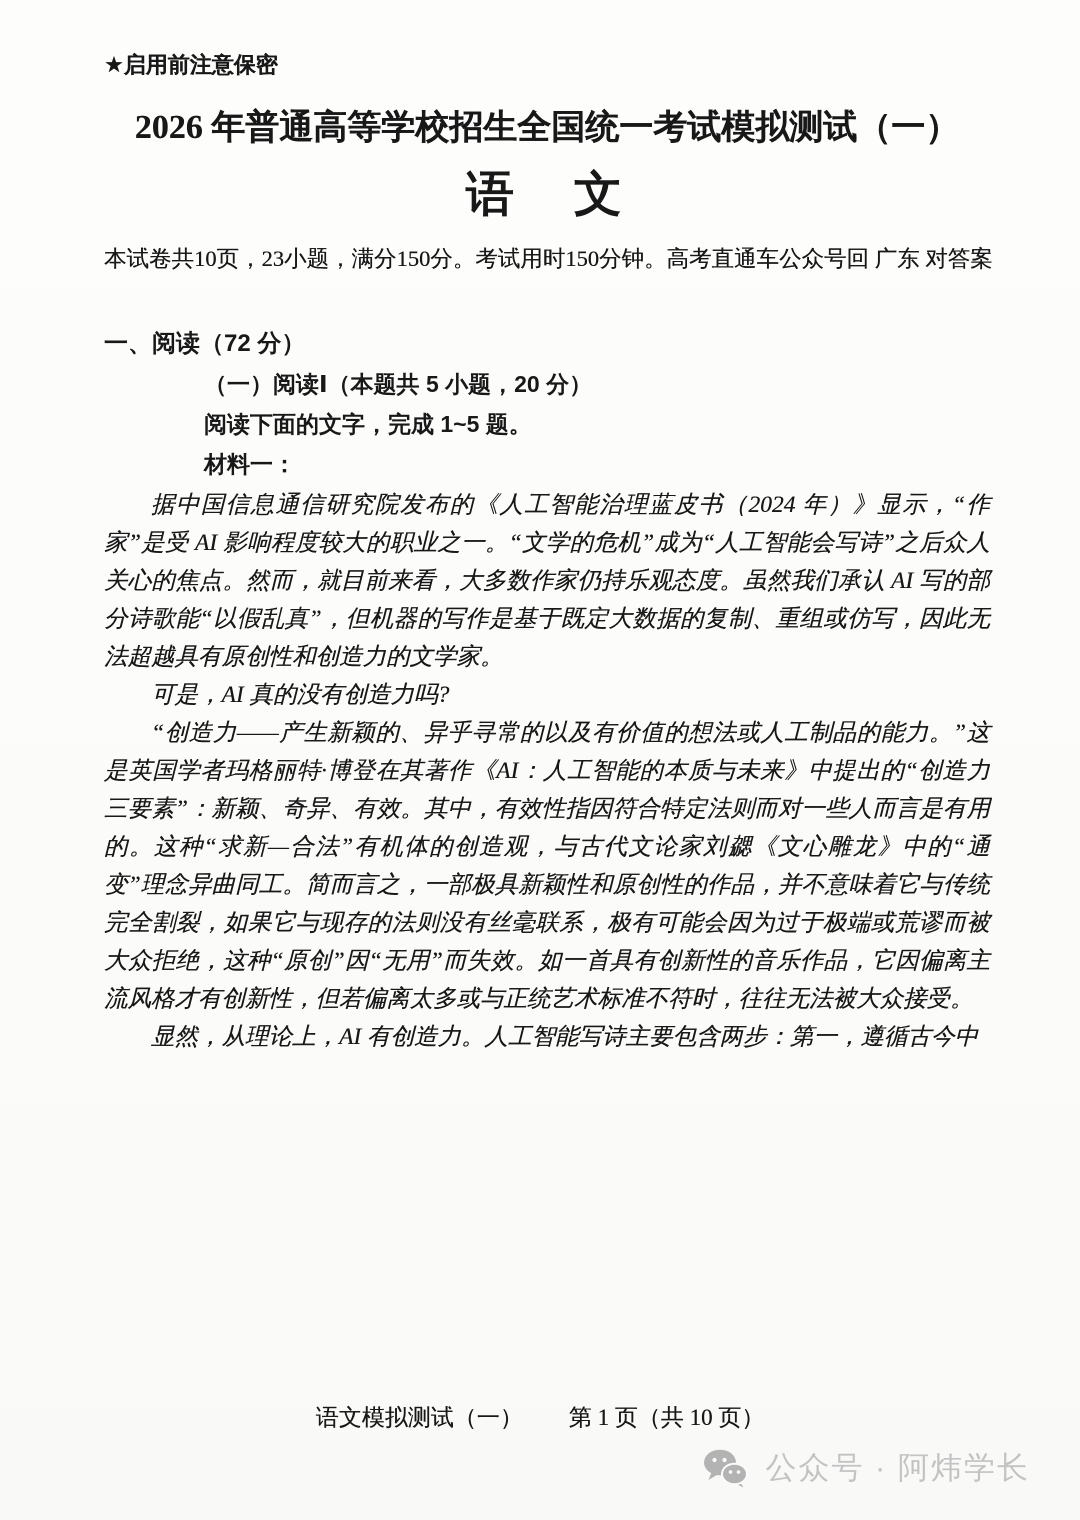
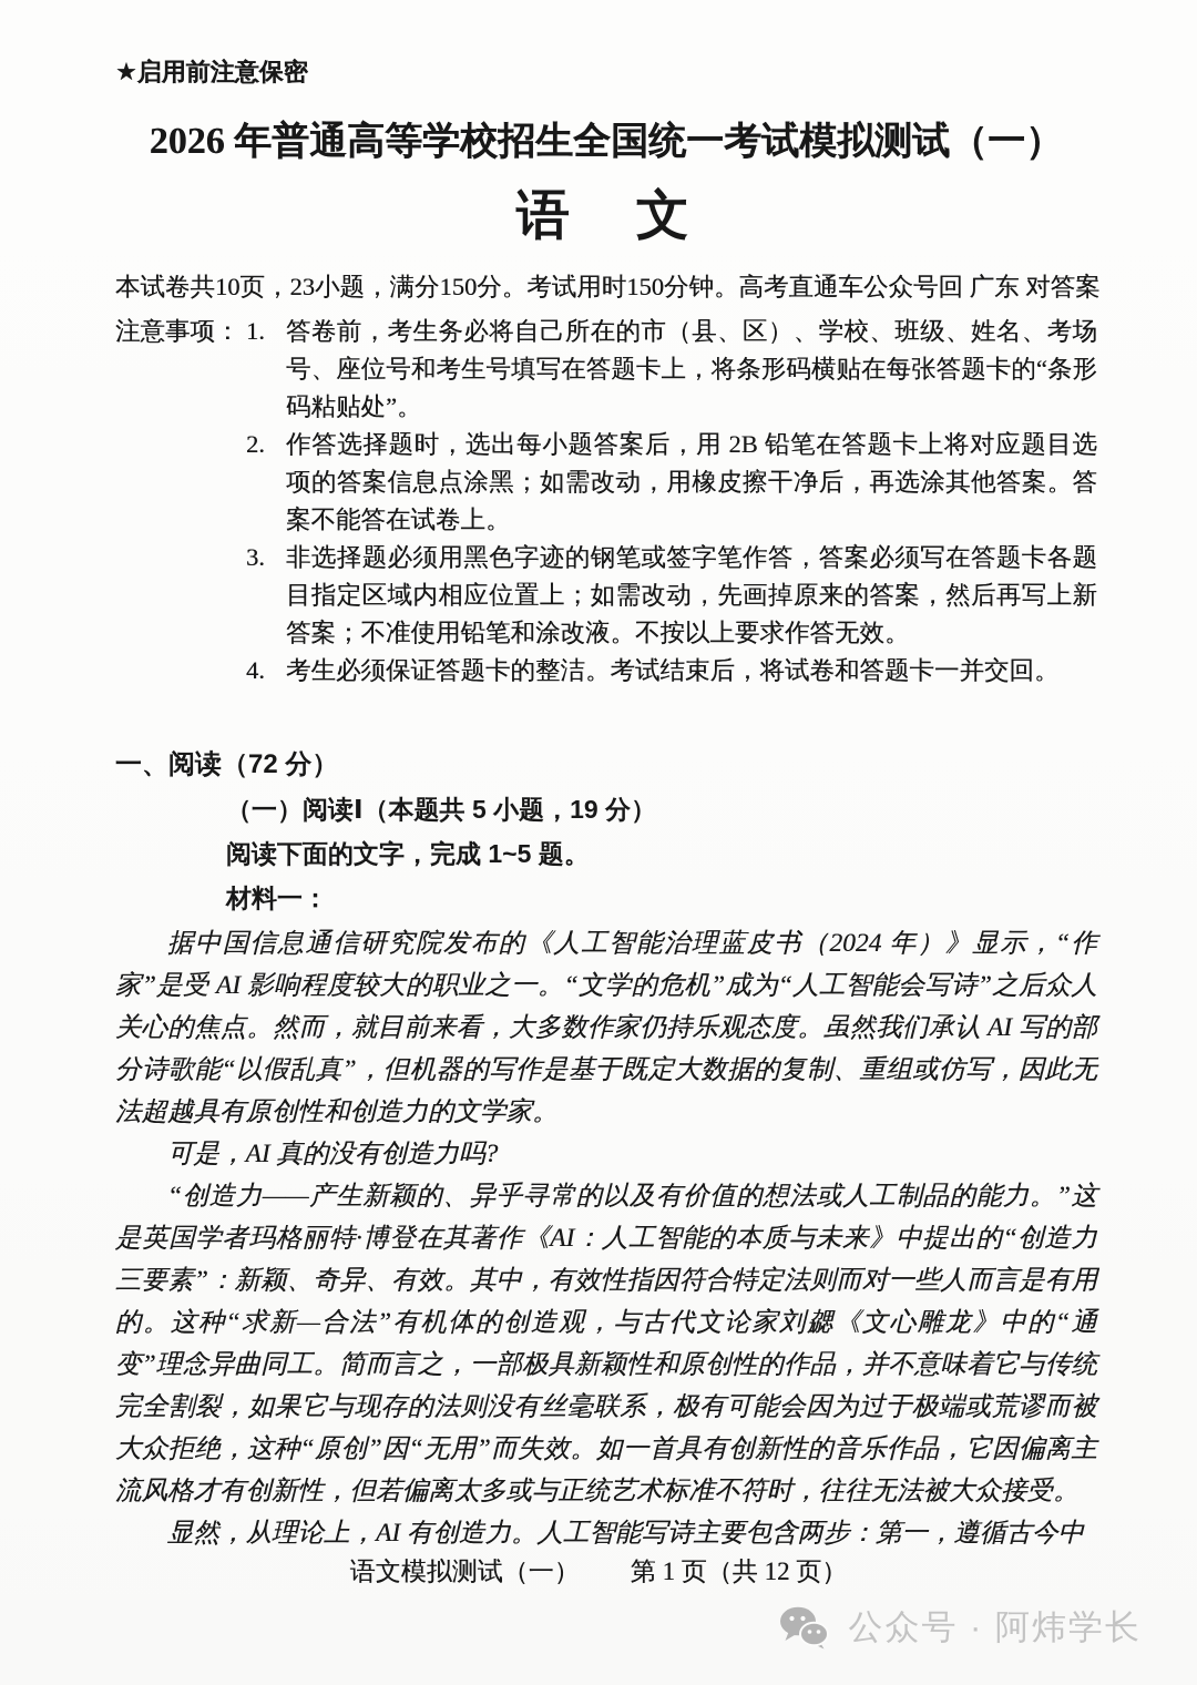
  ★启用前注意保密
  2026 年普通高等学校招生全国统一考试模拟测试（一）
  语 文
  本试卷共10页，23小题，满分150分。考试用时150分钟。高考直通车公众号回 广东 对答案
+ 注意事项：
+ 1.
+ 答卷前，考生务必将自己所在的市（县、区）、学校、班级、姓名、考场号、座位号和考生号填写在答题卡上，将条形码横贴在每张答题卡的“条形码粘贴处”。
+ 2.
+ 作答选择题时，选出每小题答案后，用 2B 铅笔在答题卡上将对应题目选项的答案信息点涂黑；如需改动，用橡皮擦干净后，再选涂其他答案。答案不能答在试卷上。
+ 3.
+ 非选择题必须用黑色字迹的钢笔或签字笔作答，答案必须写在答题卡各题目指定区域内相应位置上；如需改动，先画掉原来的答案，然后再写上新答案；不准使用铅笔和涂改液。不按以上要求作答无效。
+ 4.
+ 考生必须保证答题卡的整洁。考试结束后，将试卷和答题卡一并交回。
  一、阅读（72 分）
- （一）阅读Ⅰ（本题共 5 小题，20 分）
+ （一）阅读Ⅰ（本题共 5 小题，19 分）
  阅读下面的文字，完成 1~5 题。
  材料一：
  据中国信息通信研究院发布的《人工智能治理蓝皮书（2024 年）》显示，“作家”是受 AI 影响程度较大的职业之一。“文学的危机”成为“人工智能会写诗”之后众人关心的焦点。然而，就目前来看，大多数作家仍持乐观态度。虽然我们承认 AI 写的部分诗歌能“以假乱真”，但机器的写作是基于既定大数据的复制、重组或仿写，因此无法超越具有原创性和创造力的文学家。
  可是，AI 真的没有创造力吗?
  “创造力——产生新颖的、异乎寻常的以及有价值的想法或人工制品的能力。”这是英国学者玛格丽特·博登在其著作《AI：人工智能的本质与未来》中提出的“创造力三要素”：新颖、奇异、有效。其中，有效性指因符合特定法则而对一些人而言是有用的。这种“求新—合法”有机体的创造观，与古代文论家刘勰《文心雕龙》中的“通变”理念异曲同工。简而言之，一部极具新颖性和原创性的作品，并不意味着它与传统完全割裂，如果它与现存的法则没有丝毫联系，极有可能会因为过于极端或荒谬而被大众拒绝，这种“原创”因“无用”而失效。如一首具有创新性的音乐作品，它因偏离主流风格才有创新性，但若偏离太多或与正统艺术标准不符时，往往无法被大众接受。
  显然，从理论上，AI 有创造力。人工智能写诗主要包含两步：第一，遵循古今中
- 语文模拟测试（一） 第 1 页（共 10 页）
+ 语文模拟测试（一） 第 1 页（共 12 页）
  公众号 · 阿炜学长
